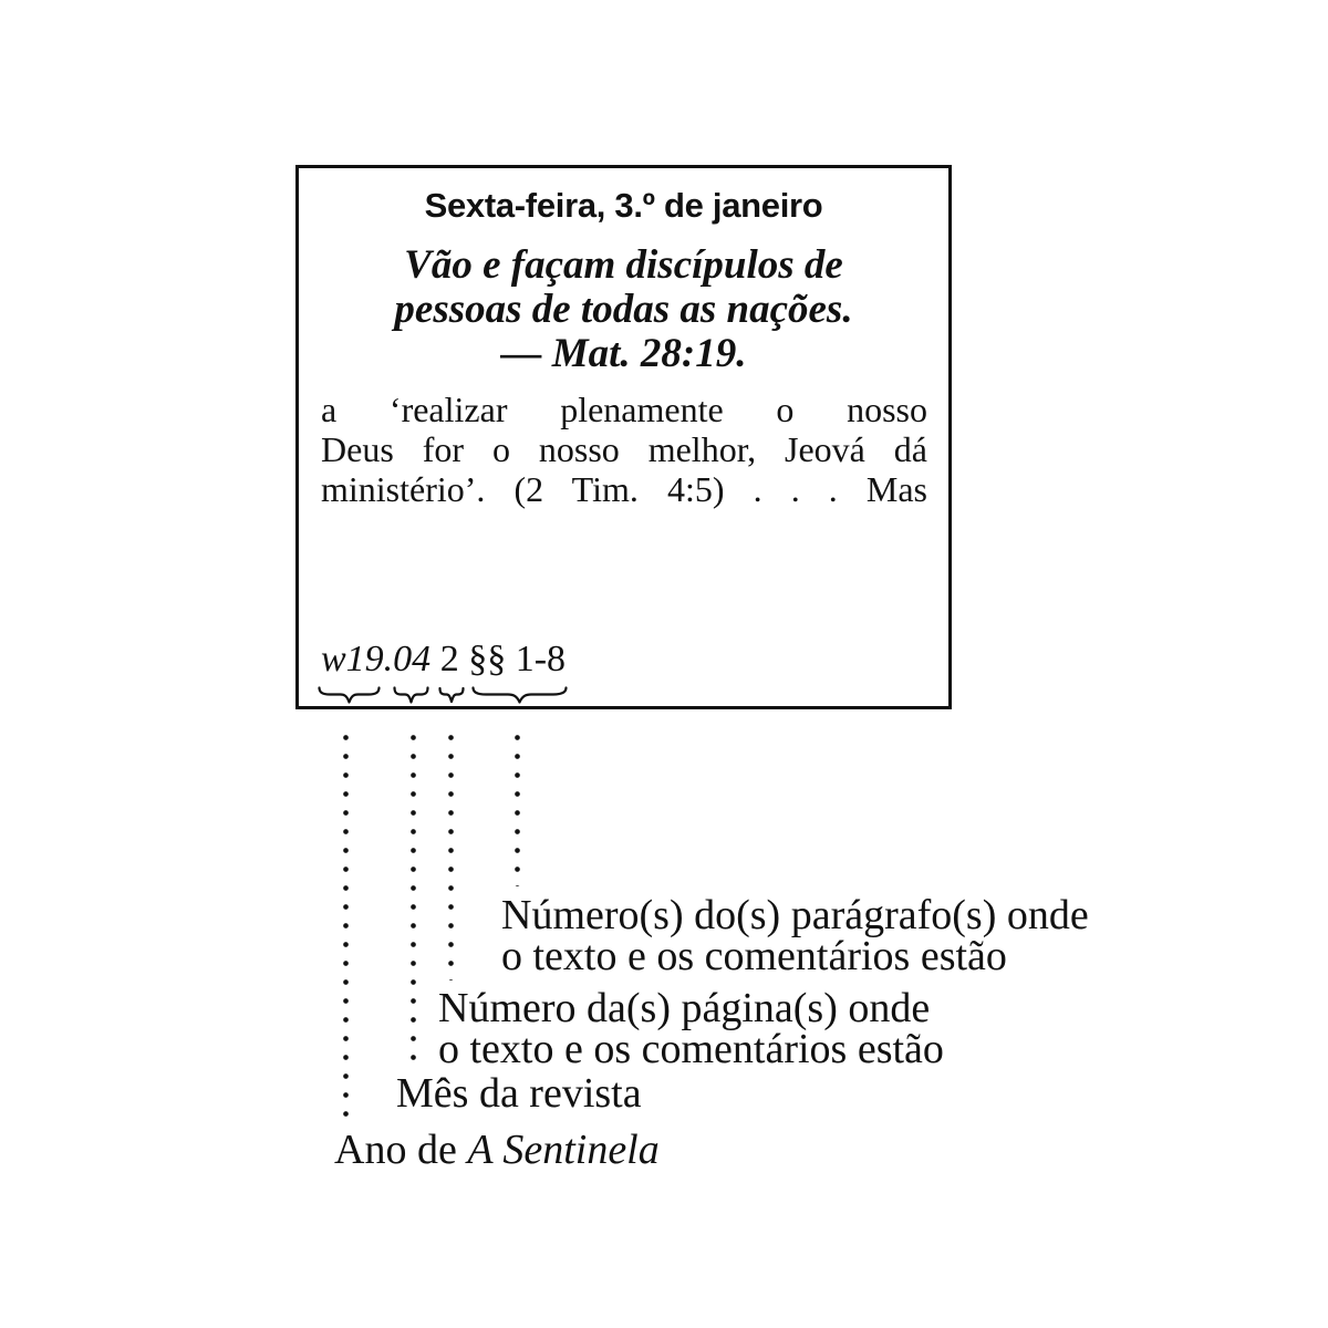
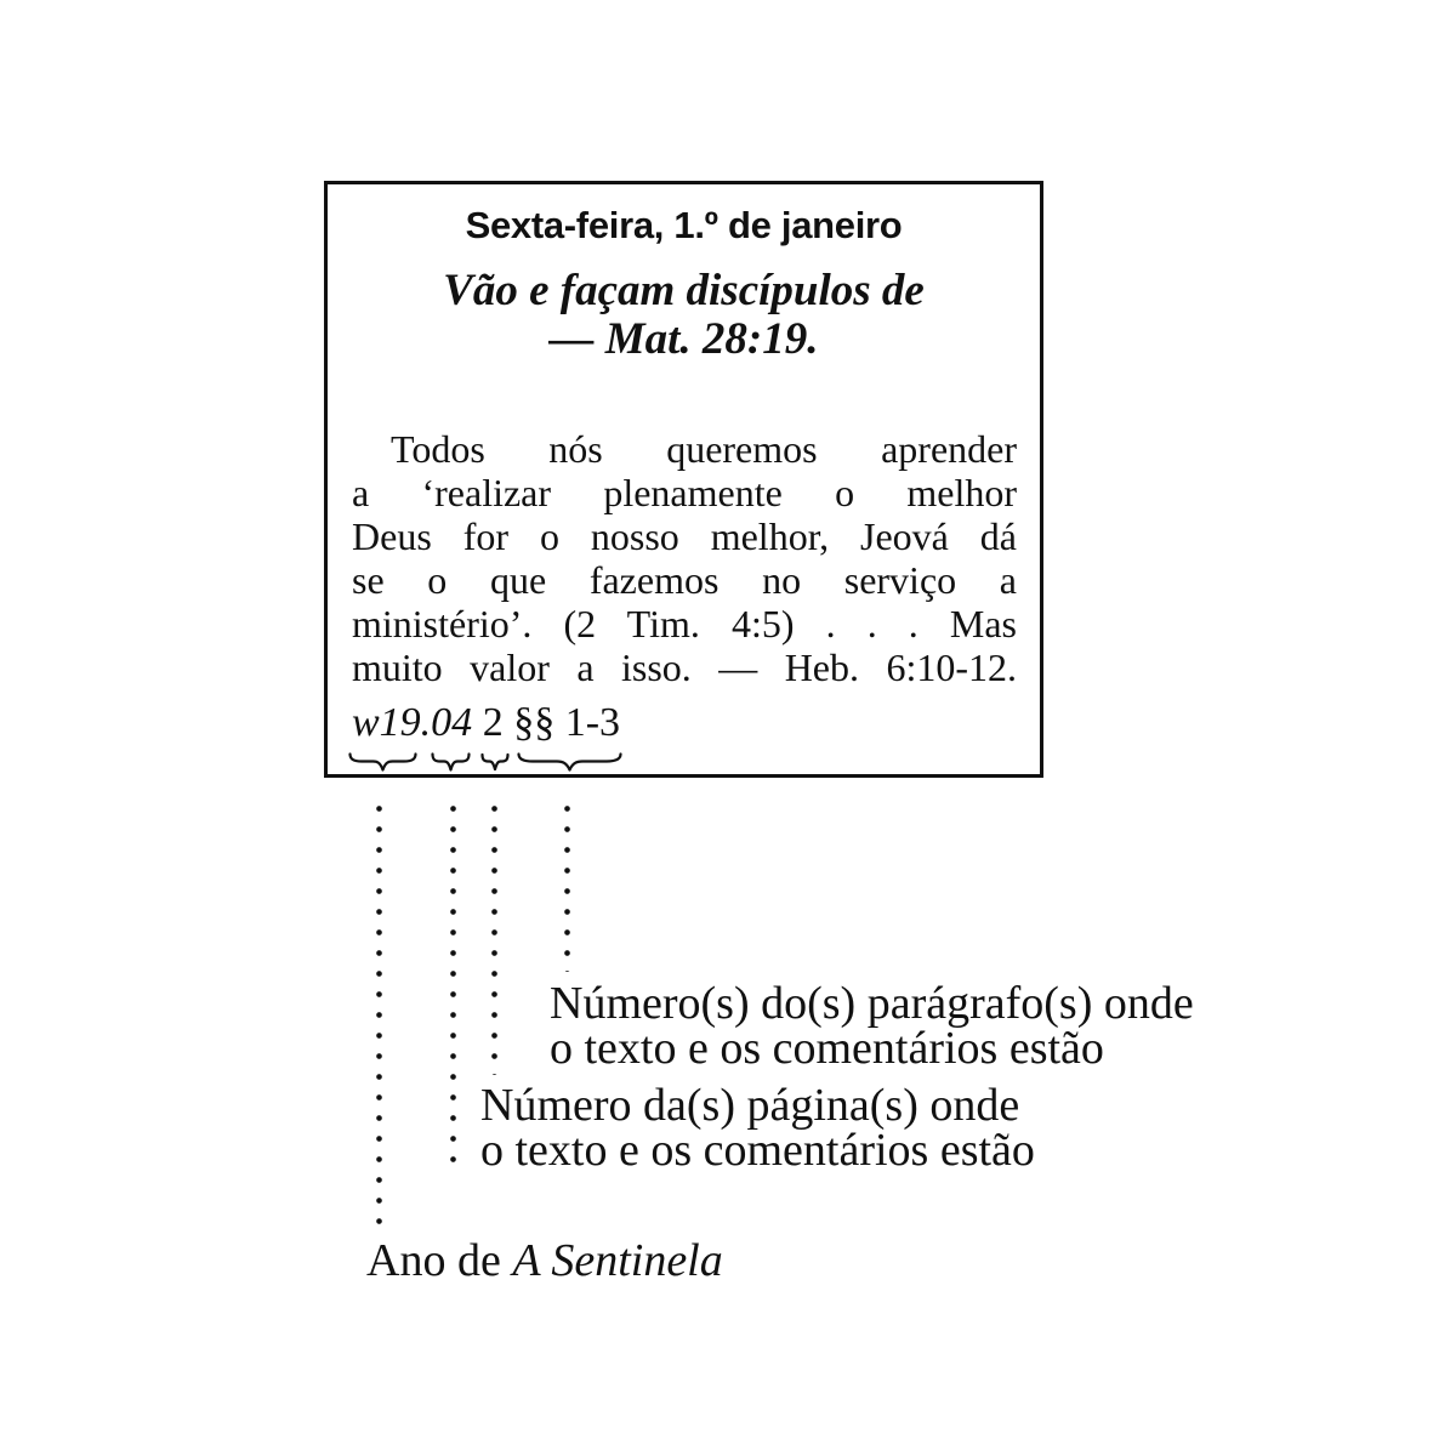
- Sexta-feira, 3.º de janeiro
+ Sexta-feira, 1.º de janeiro
  Vão e façam discípulos de
- pessoas de todas as nações.
  — Mat. 28:19.
+ Todos nós queremos aprender
- a ‘realizar plenamente o nosso
+ a ‘realizar plenamente o melhor
  Deus for o nosso melhor, Jeová dá
+ se o que fazemos no serviço a
  ministério’. (2 Tim. 4:5) . . . Mas
+ muito valor a isso. — Heb. 6:10-12.
- w19.04 2 §§ 1-8
+ w19.04 2 §§ 1-3
  Número(s) do(s) parágrafo(s) onde
  o texto e os comentários estão
  Número da(s) página(s) onde
  o texto e os comentários estão
- Mês da revista
  Ano de A Sentinela
